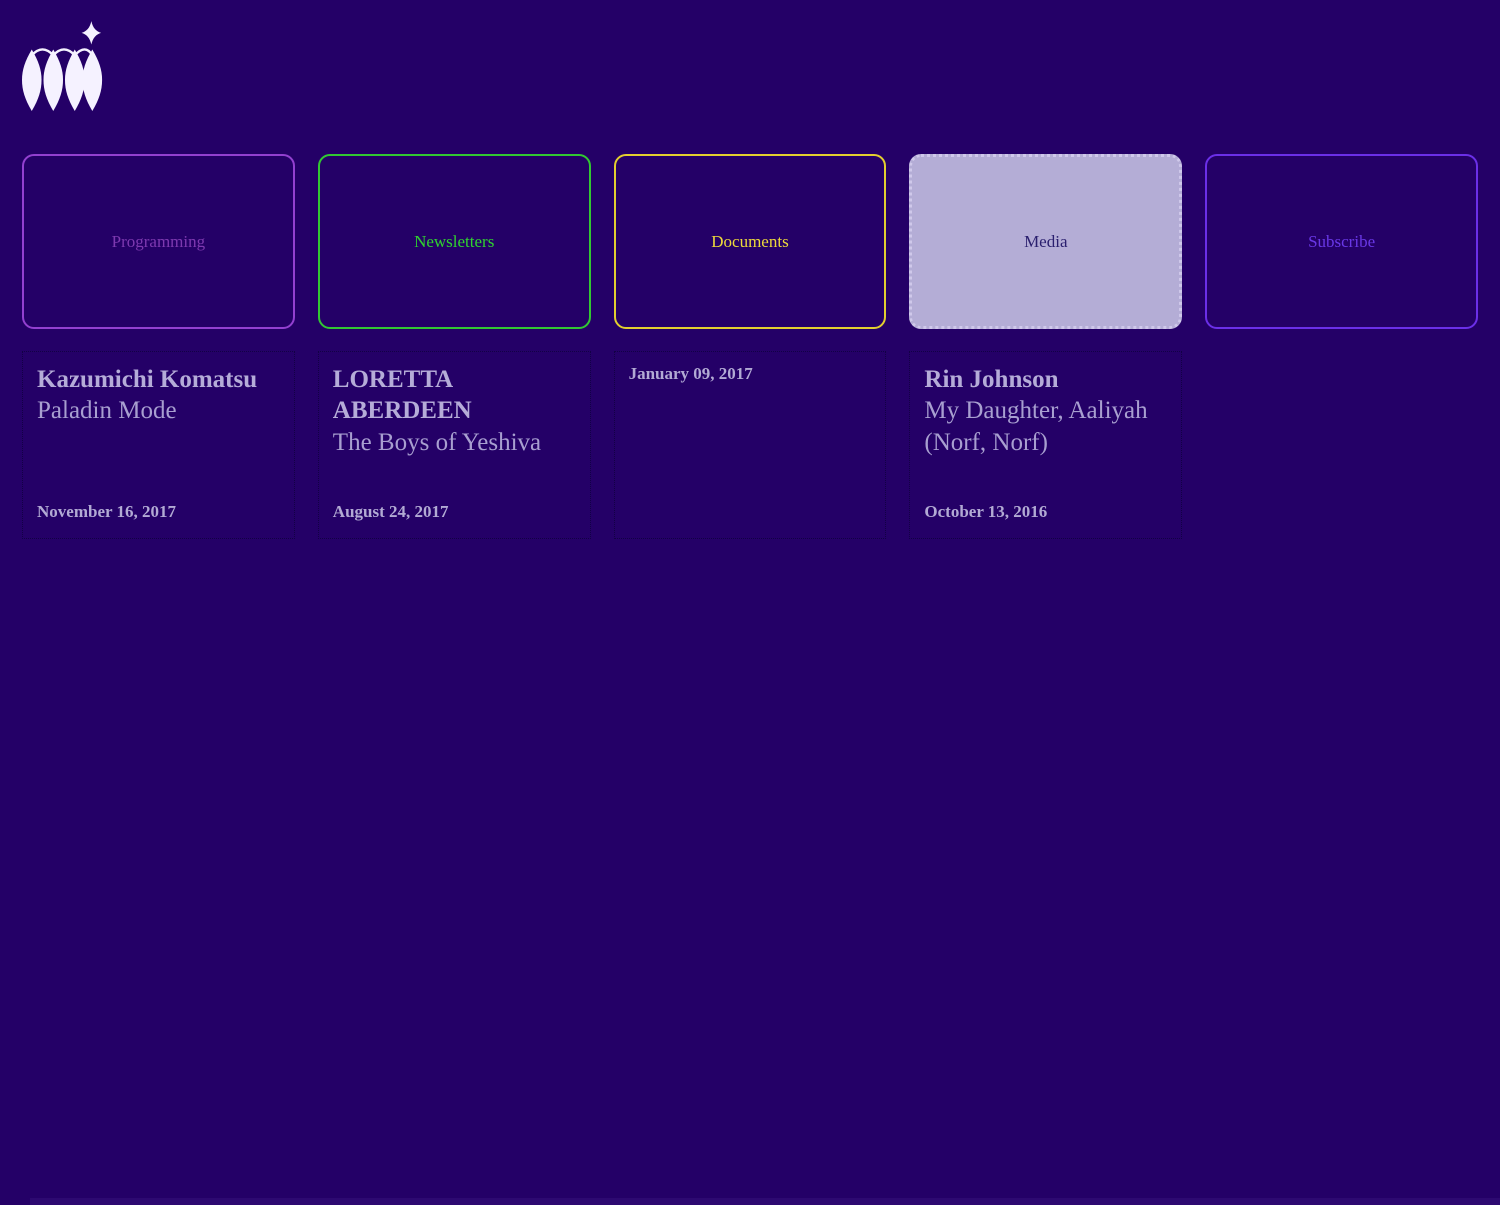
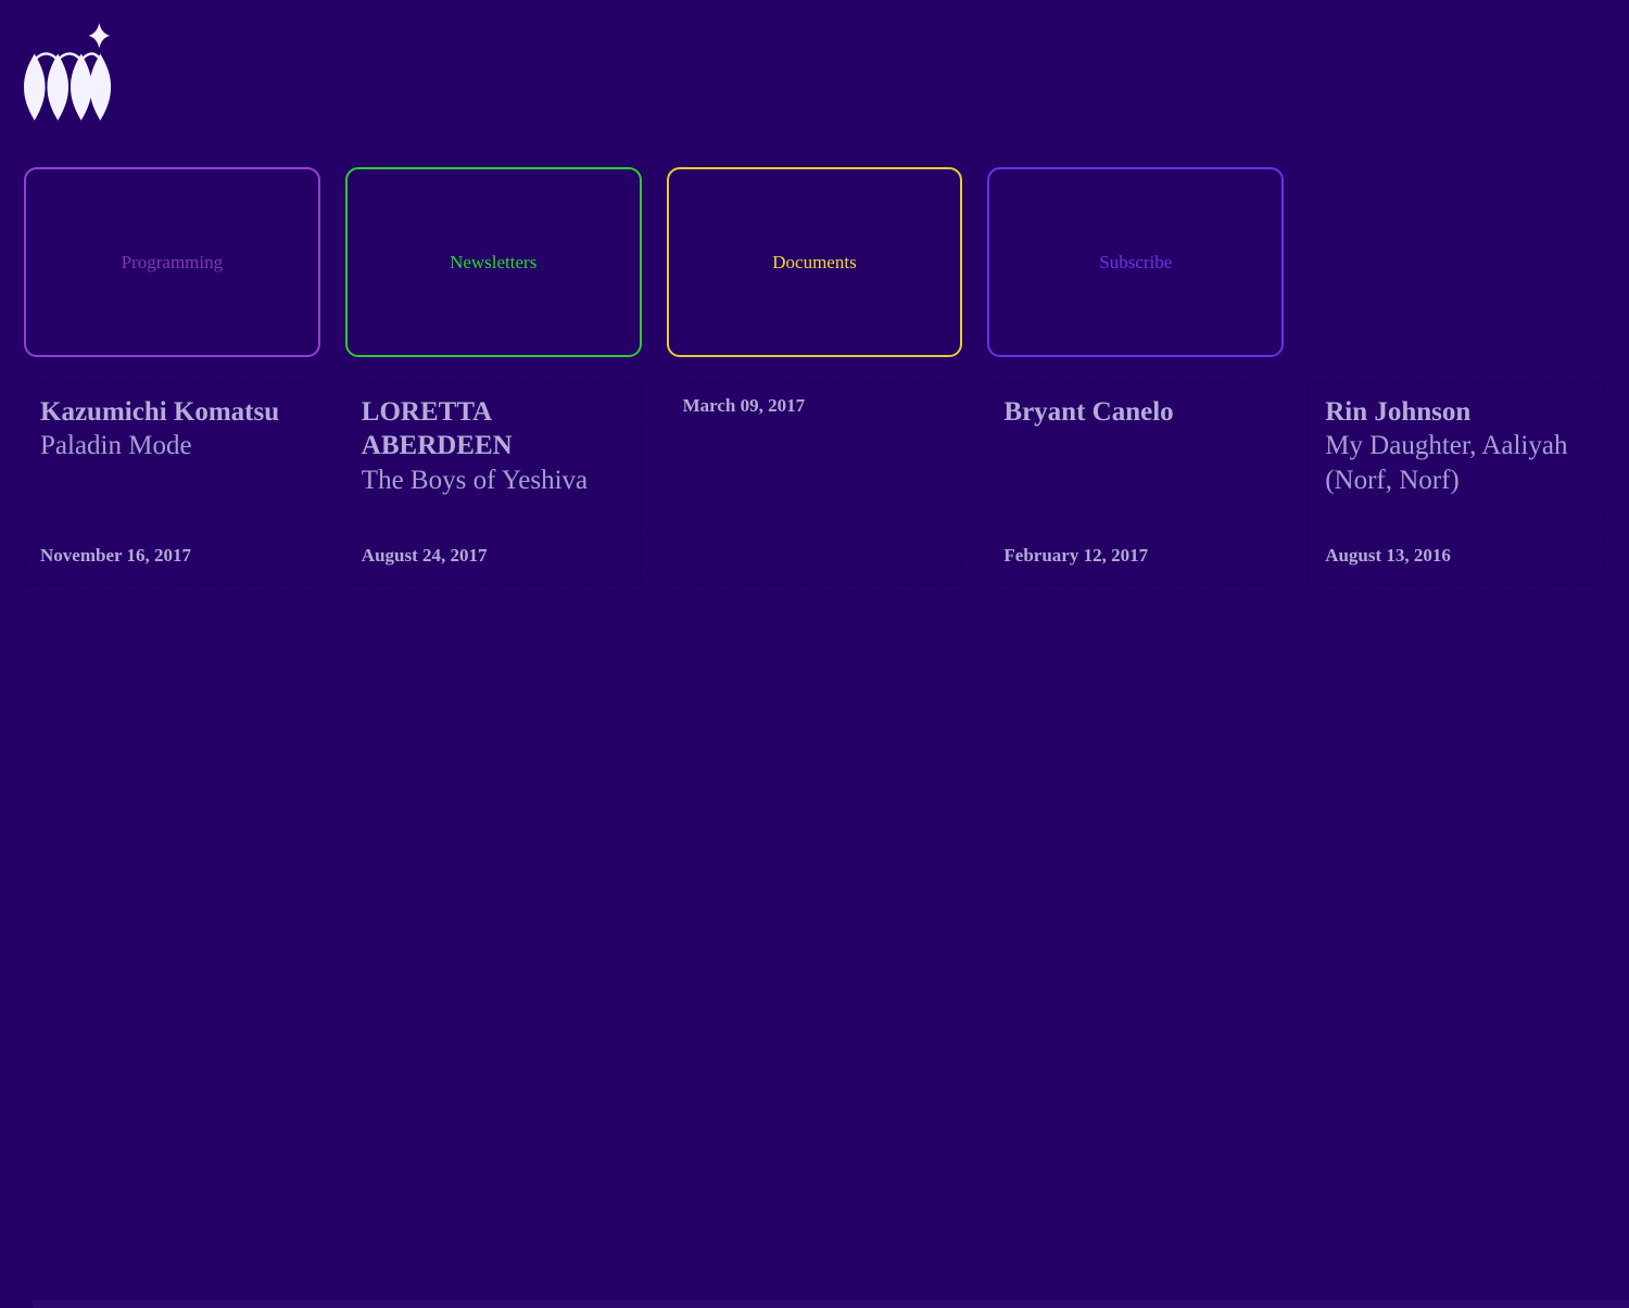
  Programming
  Newsletters
  Documents
- Media
  Subscribe
  Kazumichi Komatsu
  Paladin Mode
  November 16, 2017
  LORETTA ABERDEEN
  The Boys of Yeshiva
  August 24, 2017
- January 09, 2017
+ March 09, 2017
+ Bryant Canelo
+ February 12, 2017
  Rin Johnson
  My Daughter, Aaliyah (Norf, Norf)
- October 13, 2016
+ August 13, 2016
